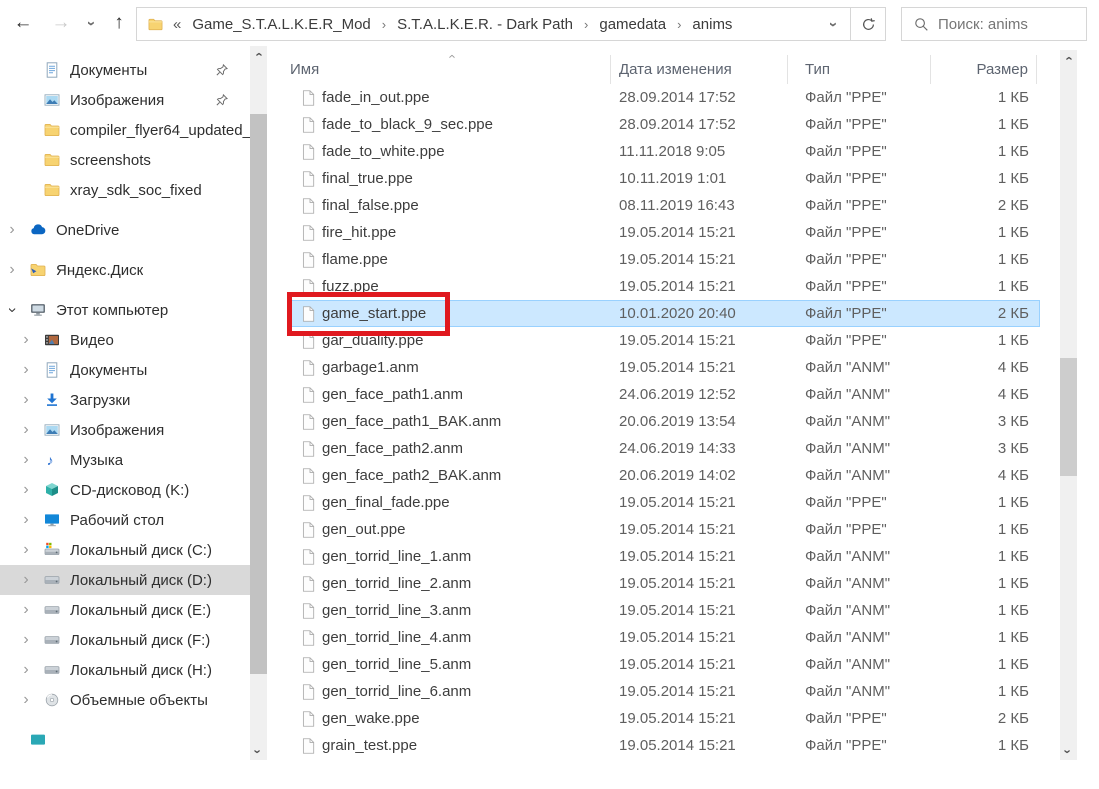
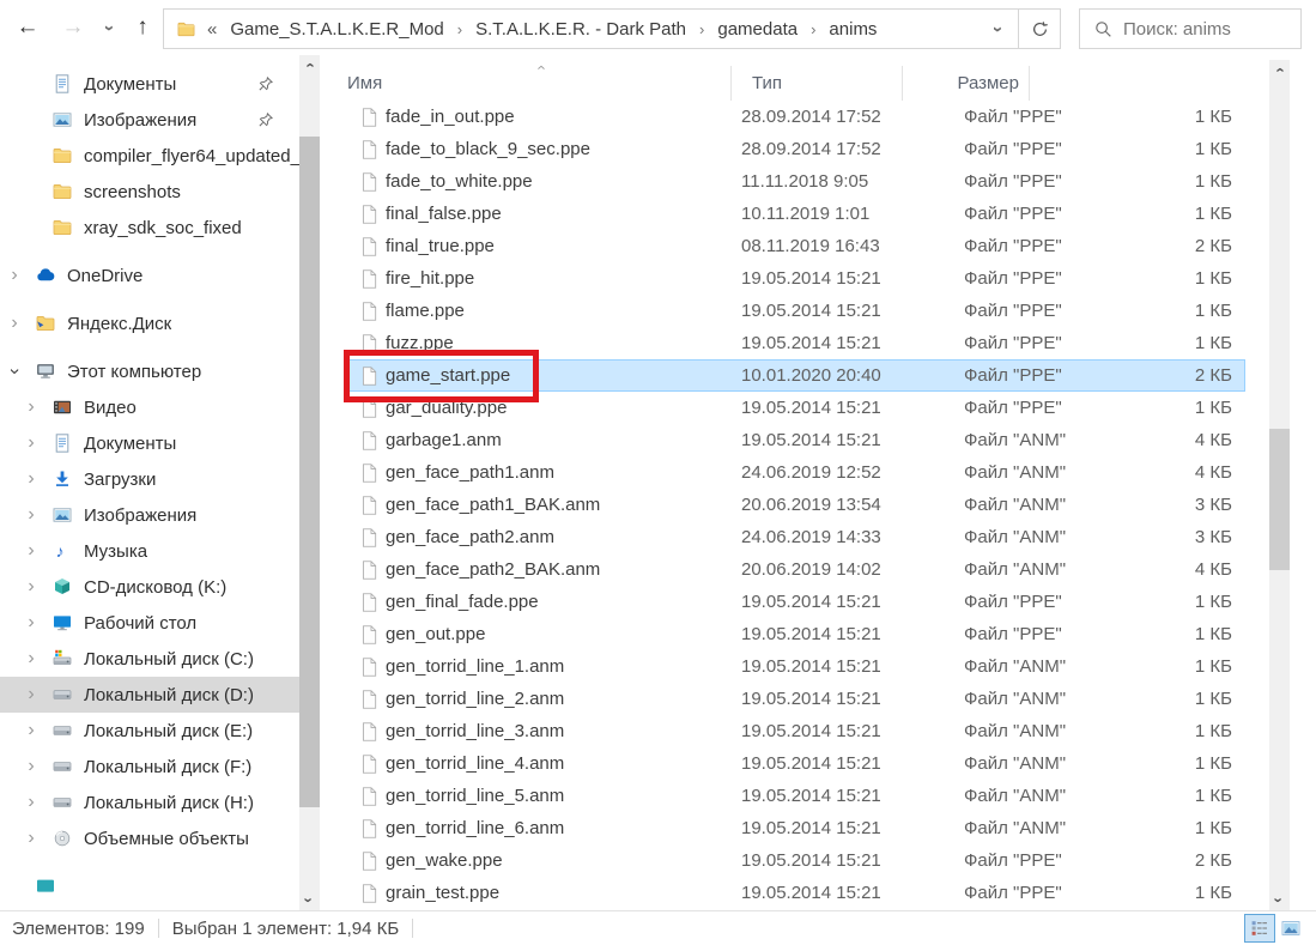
  ←
  →
  ↑
  «
  Game_S.T.A.L.K.E.R_Mod
  ›
  S.T.A.L.K.E.R. - Dark Path
  ›
  gamedata
  ›
  anims
  Поиск: anims
  Документы
  Изображения
  compiler_flyer64_updated_
  screenshots
  xray_sdk_soc_fixed
  ›
  OneDrive
  ›
  Яндекс.Диск
  Этот компьютер
  ›
  Видео
  ›
  Документы
  ›
  Загрузки
  ›
  Изображения
  ›
  Музыка
  ›
  CD-дисковод (K:)
  ›
  Рабочий стол
  ›
  Локальный диск (C:)
  ›
  Локальный диск (D:)
  ›
  Локальный диск (E:)
  ›
  Локальный диск (F:)
  ›
  Локальный диск (H:)
  ›
  Объемные объекты
  Имя
- Дата изменения
  Тип
  Размер
  fade_in_out.ppe
  28.09.2014 17:52
  Файл "PPE"
  1 КБ
  fade_to_black_9_sec.ppe
  28.09.2014 17:52
  Файл "PPE"
  1 КБ
  fade_to_white.ppe
  11.11.2018 9:05
  Файл "PPE"
  1 КБ
- final_true.ppe
+ final_false.ppe
  10.11.2019 1:01
  Файл "PPE"
  1 КБ
- final_false.ppe
+ final_true.ppe
  08.11.2019 16:43
  Файл "PPE"
  2 КБ
  fire_hit.ppe
  19.05.2014 15:21
  Файл "PPE"
  1 КБ
  flame.ppe
  19.05.2014 15:21
  Файл "PPE"
  1 КБ
  fuzz.ppe
  19.05.2014 15:21
  Файл "PPE"
  1 КБ
  game_start.ppe
  10.01.2020 20:40
  Файл "PPE"
  2 КБ
  gar_duality.ppe
  19.05.2014 15:21
  Файл "PPE"
  1 КБ
  garbage1.anm
  19.05.2014 15:21
  Файл "ANM"
  4 КБ
  gen_face_path1.anm
  24.06.2019 12:52
  Файл "ANM"
  4 КБ
  gen_face_path1_BAK.anm
  20.06.2019 13:54
  Файл "ANM"
  3 КБ
  gen_face_path2.anm
  24.06.2019 14:33
  Файл "ANM"
  3 КБ
  gen_face_path2_BAK.anm
  20.06.2019 14:02
  Файл "ANM"
  4 КБ
  gen_final_fade.ppe
  19.05.2014 15:21
  Файл "PPE"
  1 КБ
  gen_out.ppe
  19.05.2014 15:21
  Файл "PPE"
  1 КБ
  gen_torrid_line_1.anm
  19.05.2014 15:21
  Файл "ANM"
  1 КБ
  gen_torrid_line_2.anm
  19.05.2014 15:21
  Файл "ANM"
  1 КБ
  gen_torrid_line_3.anm
  19.05.2014 15:21
  Файл "ANM"
  1 КБ
  gen_torrid_line_4.anm
  19.05.2014 15:21
  Файл "ANM"
  1 КБ
  gen_torrid_line_5.anm
  19.05.2014 15:21
  Файл "ANM"
  1 КБ
  gen_torrid_line_6.anm
  19.05.2014 15:21
  Файл "ANM"
  1 КБ
  gen_wake.ppe
  19.05.2014 15:21
  Файл "PPE"
  2 КБ
  grain_test.ppe
  19.05.2014 15:21
  Файл "PPE"
  1 КБ
+ Элементов: 199
+ Выбран 1 элемент: 1,94 КБ
